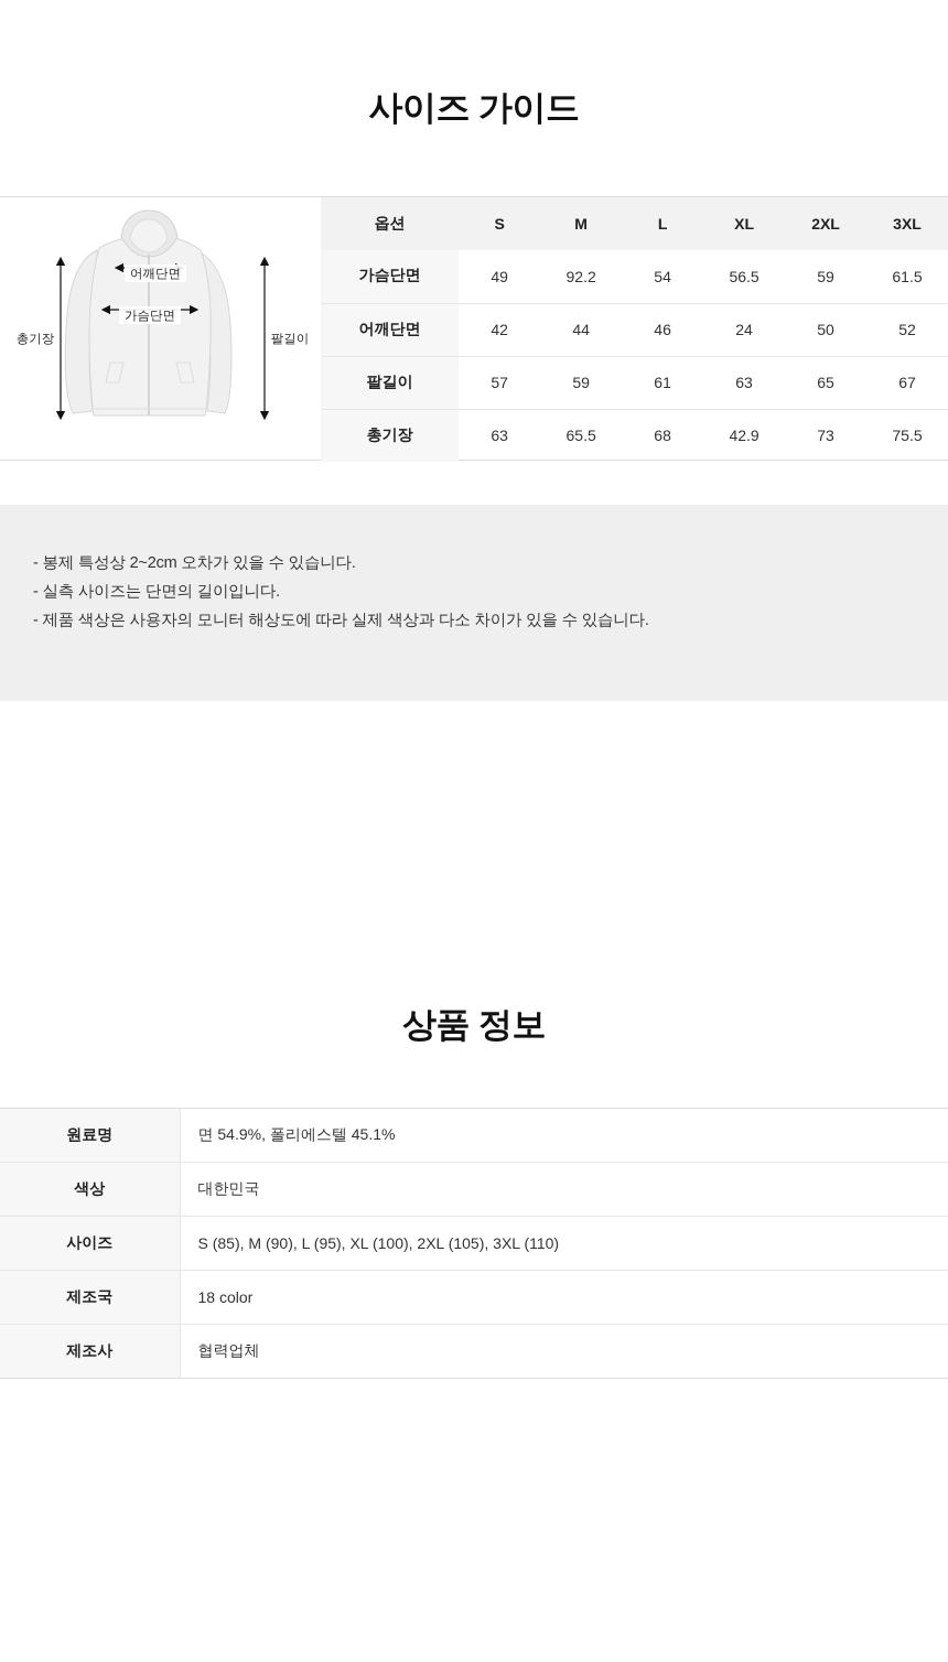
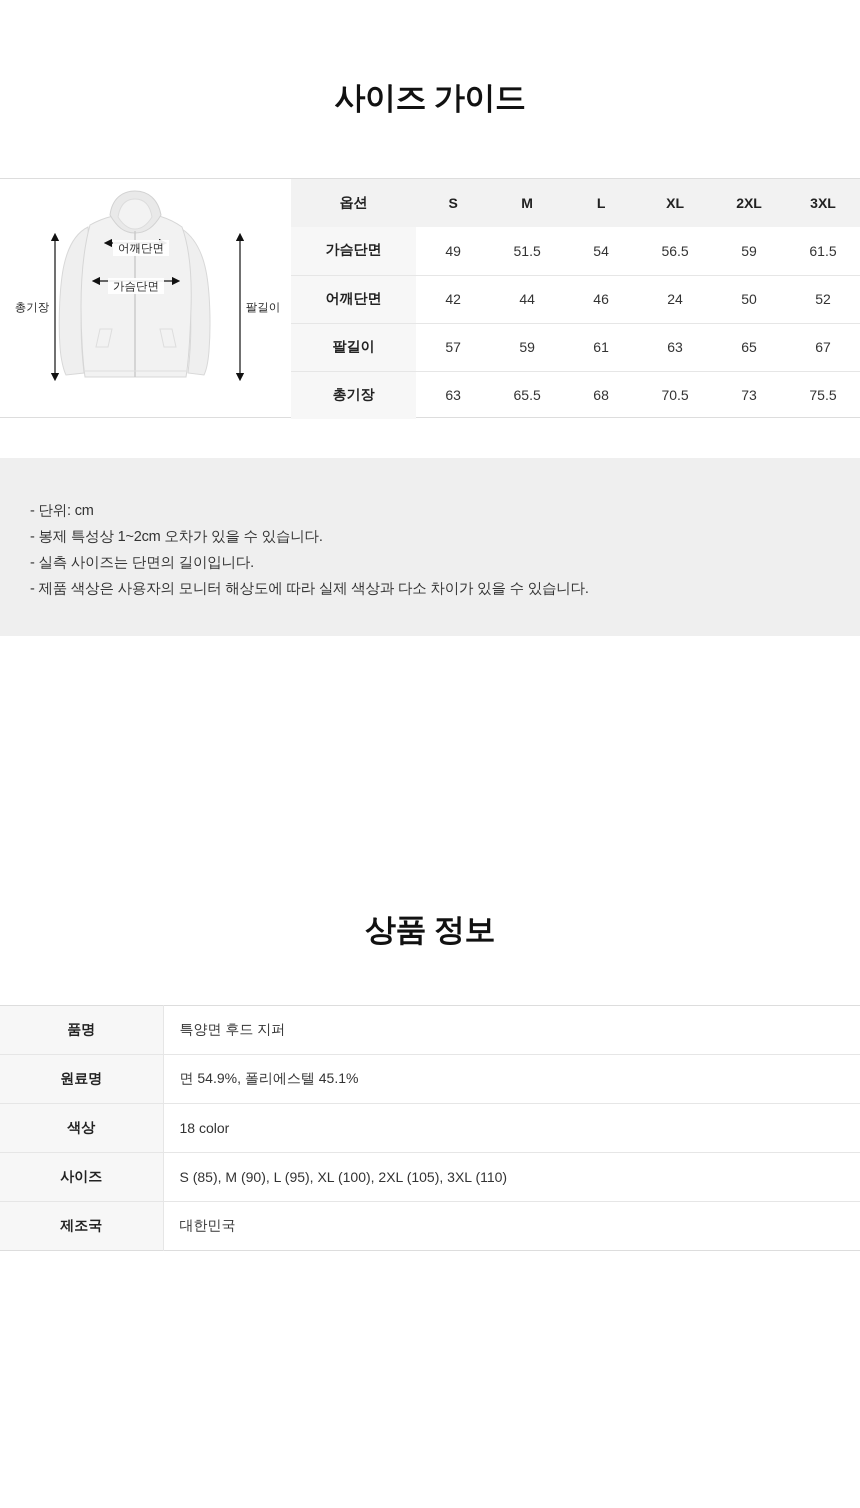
  사이즈 가이드
  어깨단면
  가슴단면
  총기장
  팔길이
  옵션	S	M	L	XL	2XL	3XL
- 가슴단면	49	92.2	54	56.5	59	61.5
+ 가슴단면	49	51.5	54	56.5	59	61.5
  어깨단면	42	44	46	24	50	52
  팔길이	57	59	61	63	65	67
- 총기장	63	65.5	68	42.9	73	75.5
+ 총기장	63	65.5	68	70.5	73	75.5
+ - 단위: cm
- - 봉제 특성상 2~2cm 오차가 있을 수 있습니다.
+ - 봉제 특성상 1~2cm 오차가 있을 수 있습니다.
  - 실측 사이즈는 단면의 길이입니다.
  - 제품 색상은 사용자의 모니터 해상도에 따라 실제 색상과 다소 차이가 있을 수 있습니다.
  상품 정보
+ 품명	특양면 후드 지퍼
  원료명	면 54.9%, 폴리에스텔 45.1%
- 색상	대한민국
+ 색상	18 color
  사이즈	S (85), M (90), L (95), XL (100), 2XL (105), 3XL (110)
- 제조국	18 color
+ 제조국	대한민국
- 제조사	협력업체
